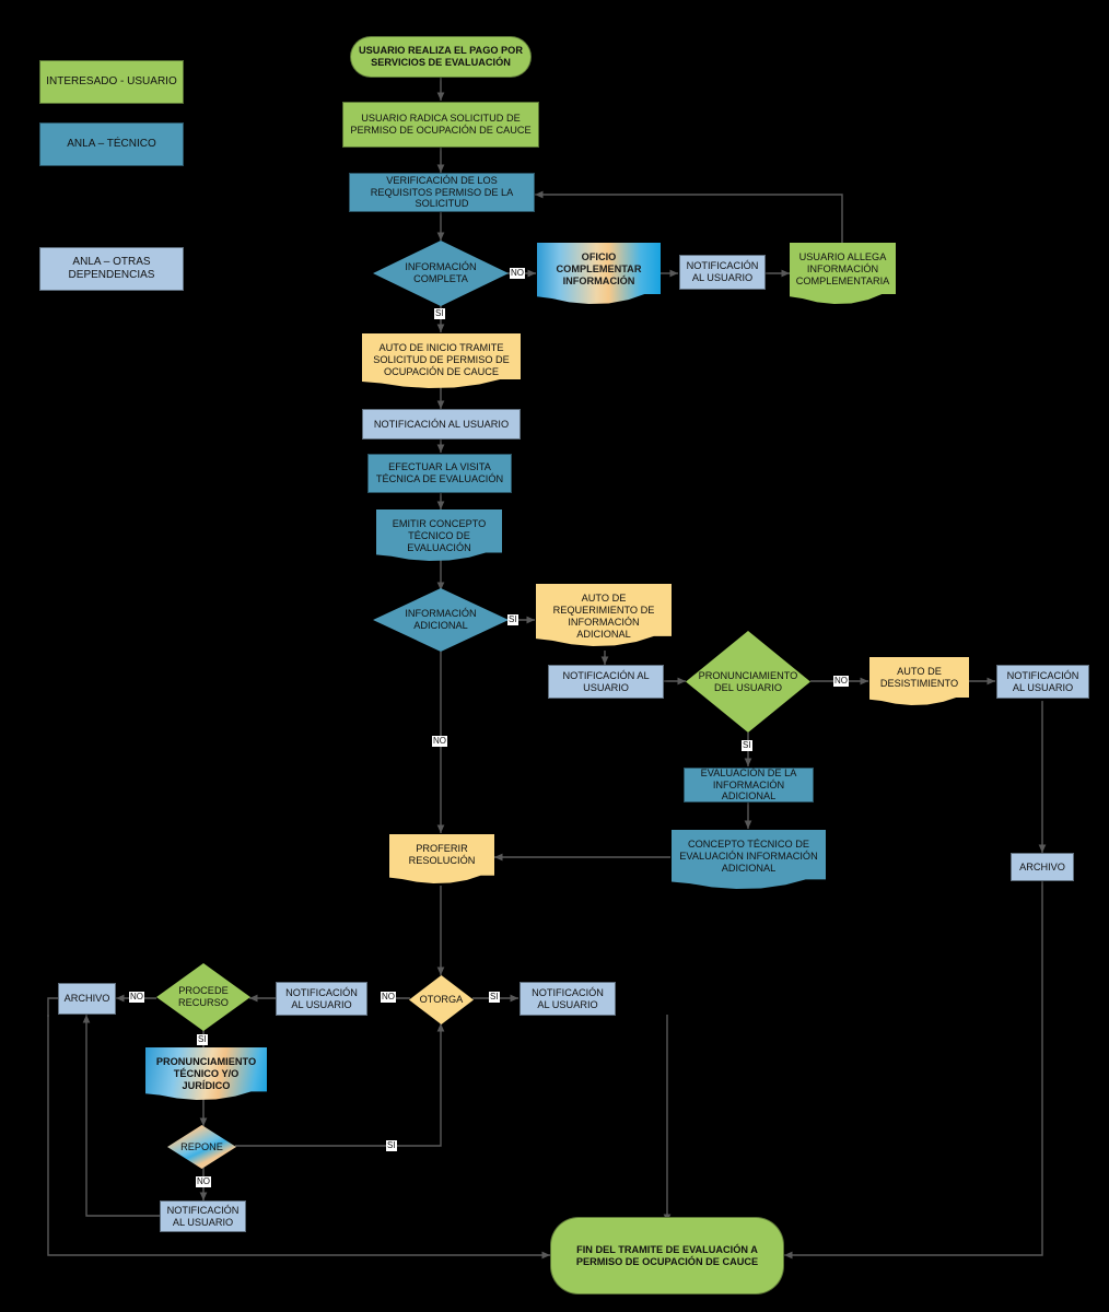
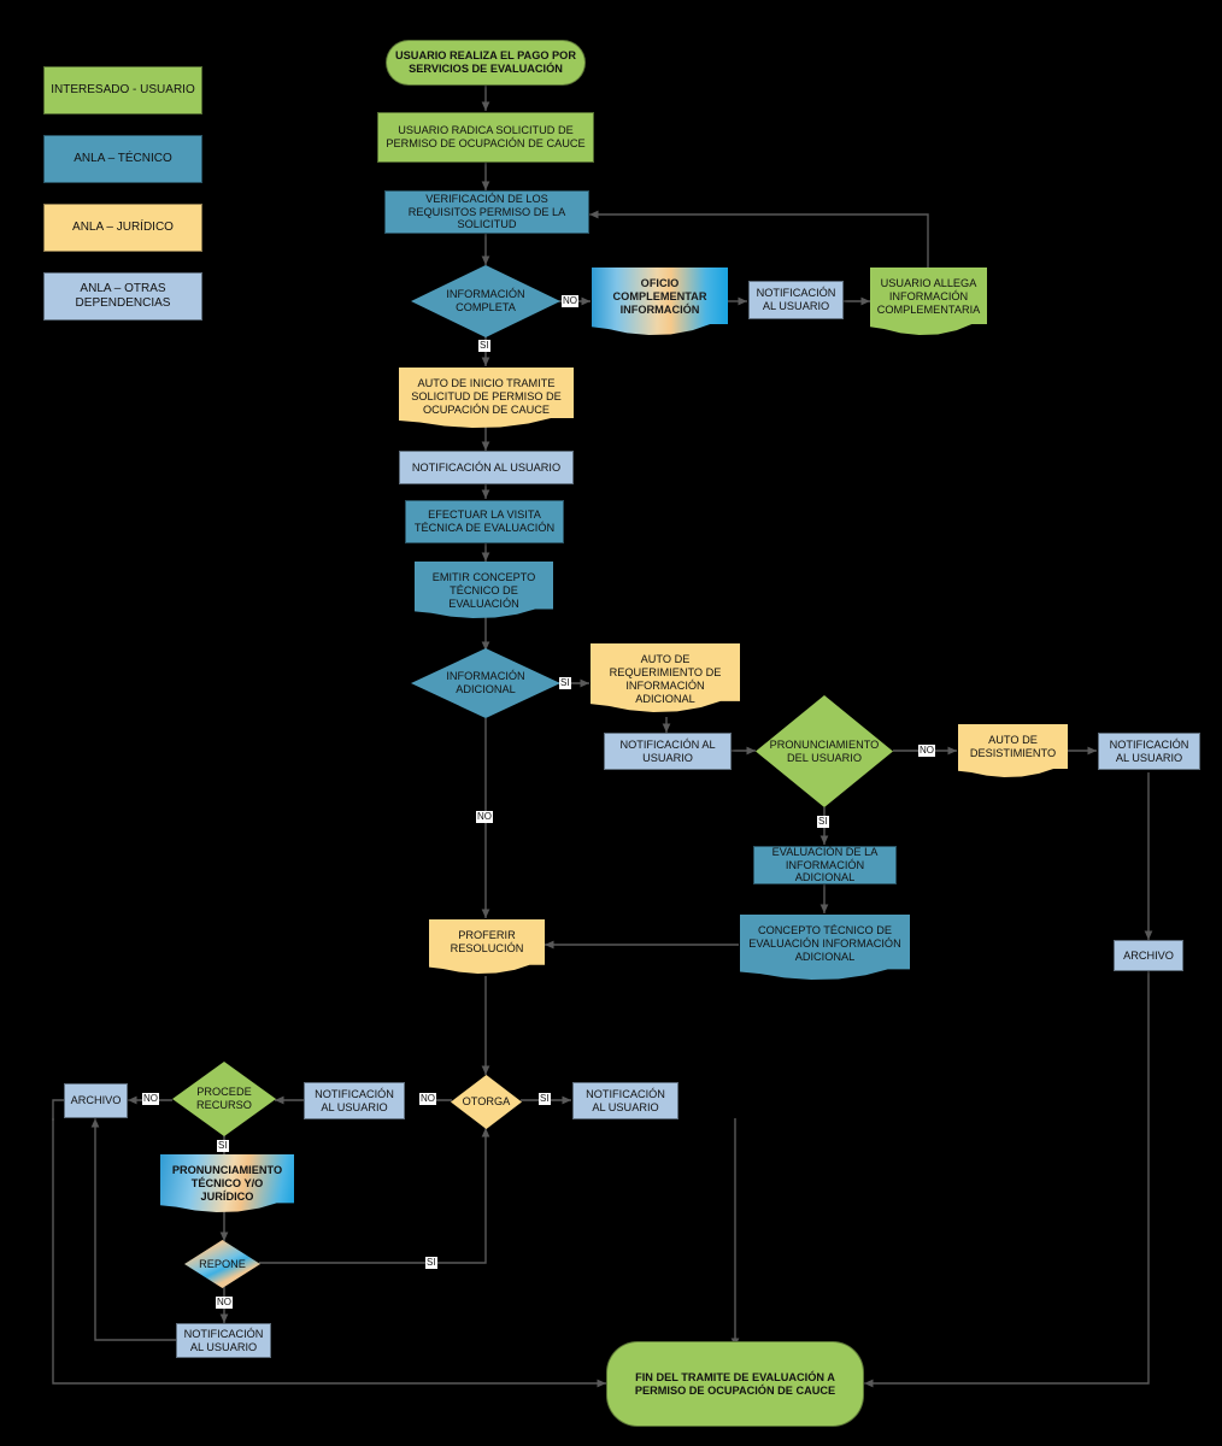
  INTERESADO - USUARIO
  ANLA – TÉCNICO
+ ANLA – JURÍDICO
  ANLA – OTRAS DEPENDENCIAS
  USUARIO REALIZA EL PAGO POR SERVICIOS DE EVALUACIÓN
  USUARIO RADICA SOLICITUD DE PERMISO DE OCUPACIÓN DE CAUCE
  VERIFICACIÓN DE LOS REQUISITOS PERMISO DE LA SOLICITUD
  INFORMACIÓN COMPLETA
  OFICIO COMPLEMENTAR INFORMACIÓN
  NOTIFICACIÓN AL USUARIO
  USUARIO ALLEGA INFORMACIÓN COMPLEMENTARIA
  AUTO DE INICIO TRAMITE SOLICITUD DE PERMISO DE OCUPACIÓN DE CAUCE
  NOTIFICACIÓN AL USUARIO
  EFECTUAR LA VISITA TÉCNICA DE EVALUACIÓN
  EMITIR CONCEPTO TÉCNICO DE EVALUACIÓN
  INFORMACIÓN ADICIONAL
  AUTO DE REQUERIMIENTO DE INFORMACIÓN ADICIONAL
  NOTIFICACIÓN AL USUARIO
  PRONUNCIAMIENTO DEL USUARIO
  AUTO DE DESISTIMIENTO
  NOTIFICACIÓN AL USUARIO
  ARCHIVO
  EVALUACIÓN DE LA INFORMACIÓN ADICIONAL
  CONCEPTO TÉCNICO DE EVALUACIÓN INFORMACIÓN ADICIONAL
  PROFERIR RESOLUCIÓN
  ARCHIVO
  PROCEDE RECURSO
  NOTIFICACIÓN AL USUARIO
  OTORGA
  NOTIFICACIÓN AL USUARIO
  PRONUNCIAMIENTO TÉCNICO Y/O JURÍDICO
  REPONE
  NOTIFICACIÓN AL USUARIO
  FIN DEL TRAMITE DE EVALUACIÓN A PERMISO DE OCUPACIÓN DE CAUCE
  NO
  SI
  SI
  NO
  NO
  SI
  NO
  SI
  NO
  SI
  SI
  NO
